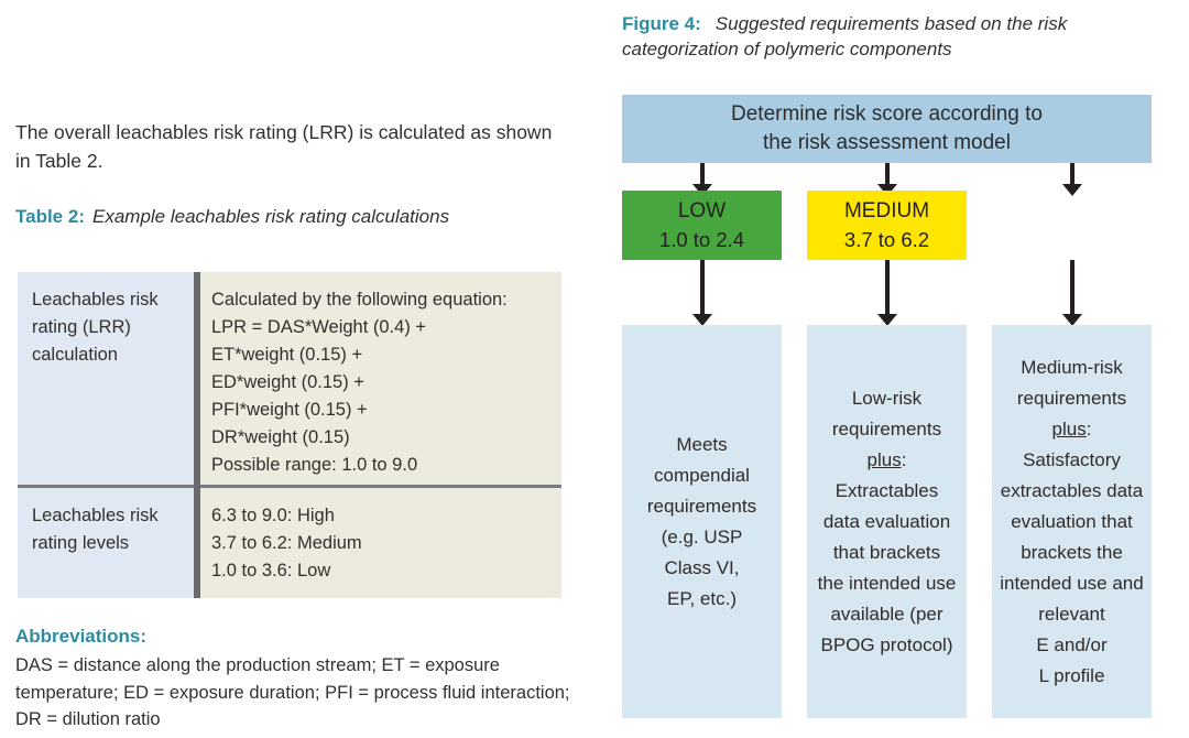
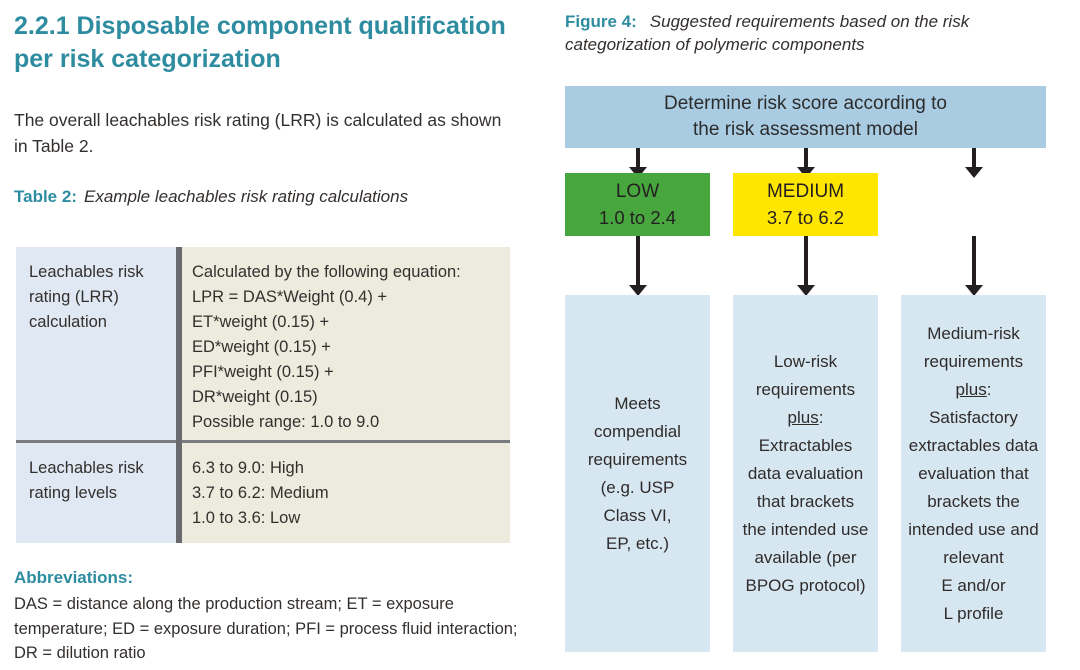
+ 2.2.1 Disposable component qualification
+ per risk categorization
  The overall leachables risk rating (LRR) is calculated as shown
  in Table 2.
  Table 2: Example leachables risk rating calculations
  Leachables risk
  rating (LRR)
  calculation
  Calculated by the following equation:
  LPR = DAS*Weight (0.4) +
  ET*weight (0.15) +
  ED*weight (0.15) +
  PFI*weight (0.15) +
  DR*weight (0.15)
  Possible range: 1.0 to 9.0
  Leachables risk
  rating levels
  6.3 to 9.0: High
  3.7 to 6.2: Medium
  1.0 to 3.6: Low
  Abbreviations:
  DAS = distance along the production stream; ET = exposure
  temperature; ED = exposure duration; PFI = process fluid interaction;
  DR = dilution ratio
  Figure 4: Suggested requirements based on the risk
  categorization of polymeric components
  Determine risk score according to
  the risk assessment model
  LOW
  1.0 to 2.4
  MEDIUM
  3.7 to 6.2
  Meets
  compendial
  requirements
  (e.g. USP
  Class VI,
  EP, etc.)
  Low-risk
  requirements
  plus:
  Extractables
  data evaluation
  that brackets
  the intended use
  available (per
  BPOG protocol)
  Medium-risk
  requirements
  plus:
  Satisfactory
  extractables data
  evaluation that
  brackets the
  intended use and
  relevant
  E and/or
  L profile
